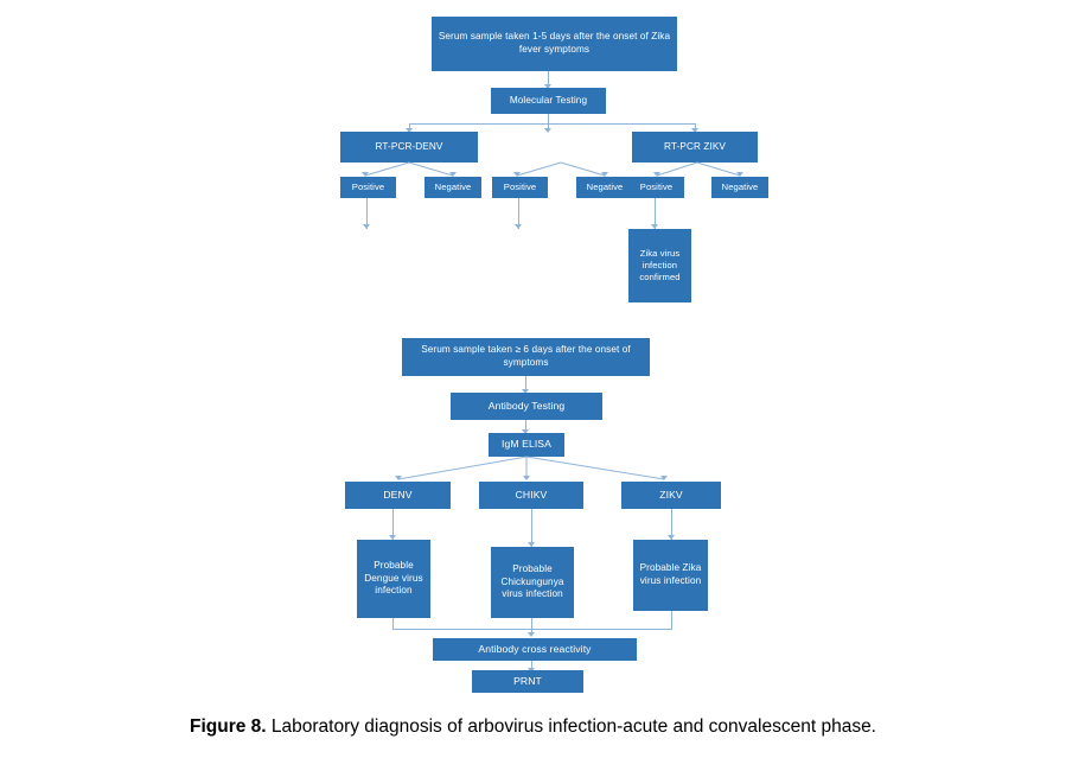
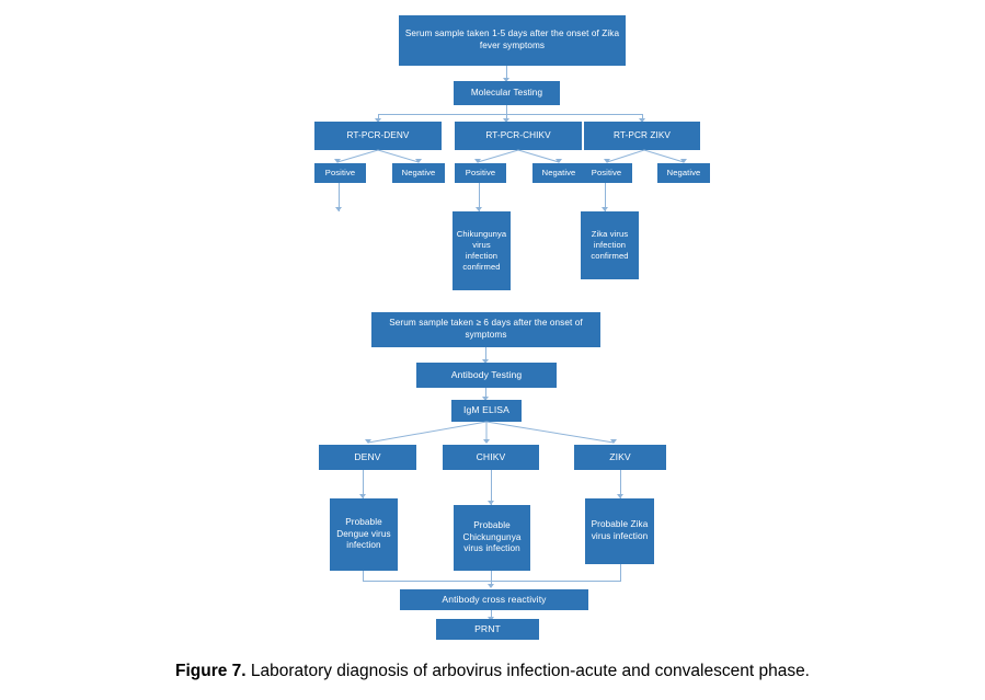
  Serum sample taken 1-5 days after the onset of Zika fever symptoms
  Molecular Testing
  RT-PCR-DENV
+ RT-PCR-CHIKV
  RT-PCR ZIKV
  Positive
  Negative
  Positive
  Negative
  Positive
  Negative
+ Chikungunya virus infection confirmed
  Zika virus infection confirmed
  Serum sample taken ≥ 6 days after the onset of symptoms
  Antibody Testing
  IgM ELISA
  DENV
  CHIKV
  ZIKV
  Probable Dengue virus infection
  Probable Chickungunya virus infection
  Probable Zika virus infection
  Antibody cross reactivity
  PRNT
- Figure 8. Laboratory diagnosis of arbovirus infection-acute and convalescent phase.
+ Figure 7. Laboratory diagnosis of arbovirus infection-acute and convalescent phase.
